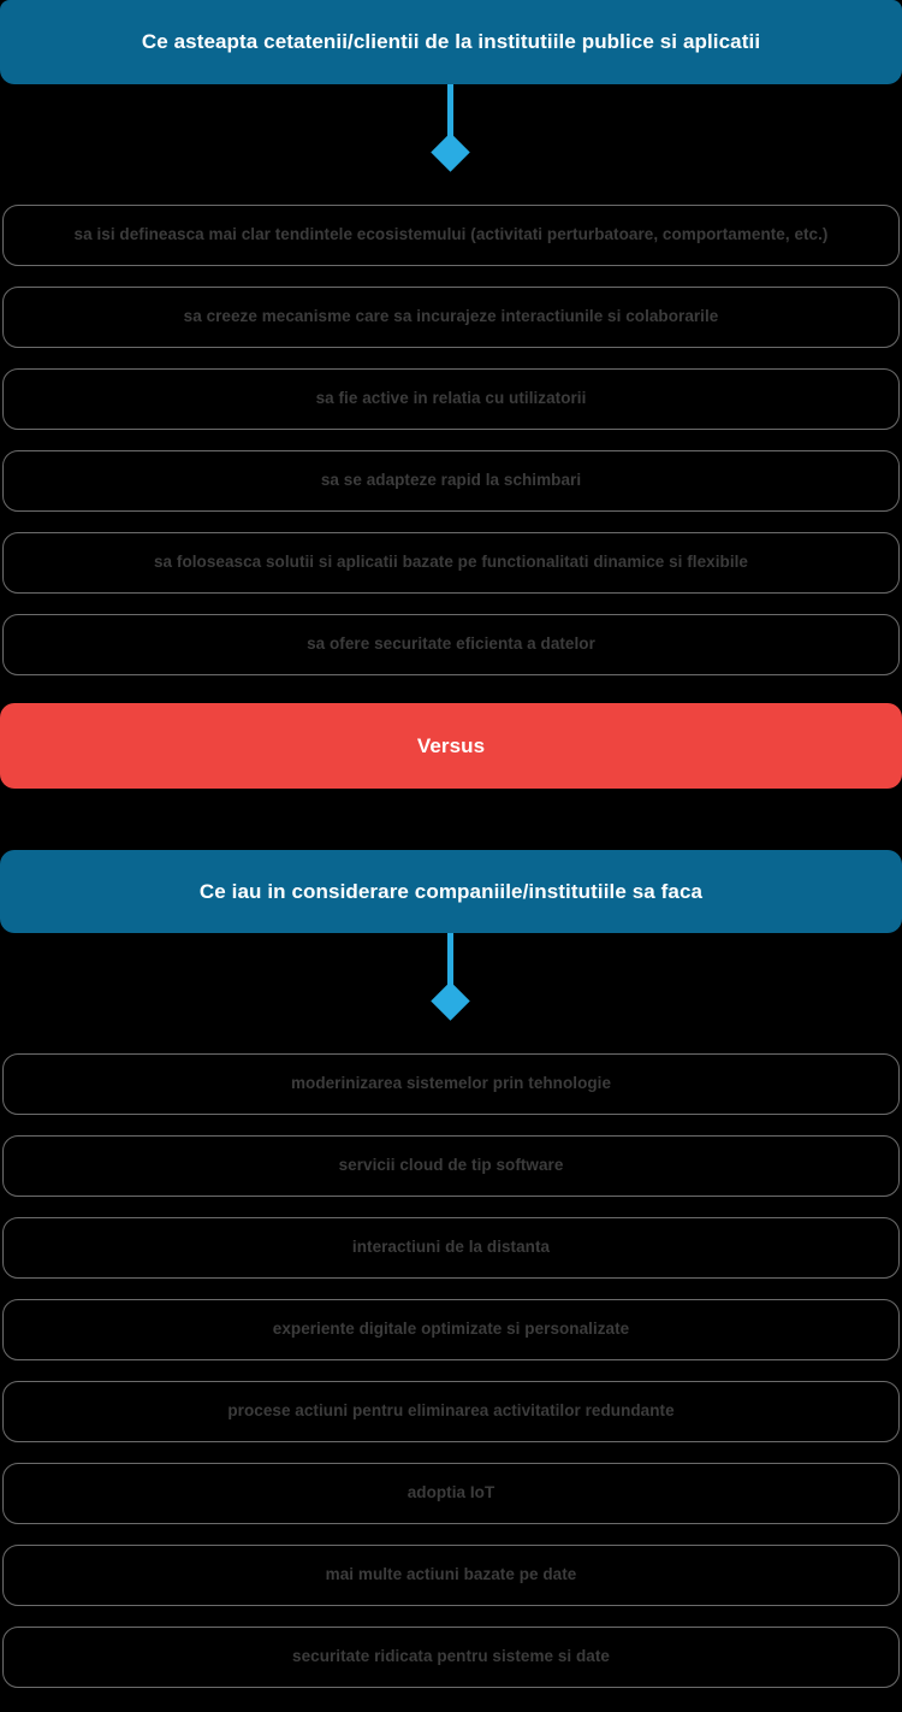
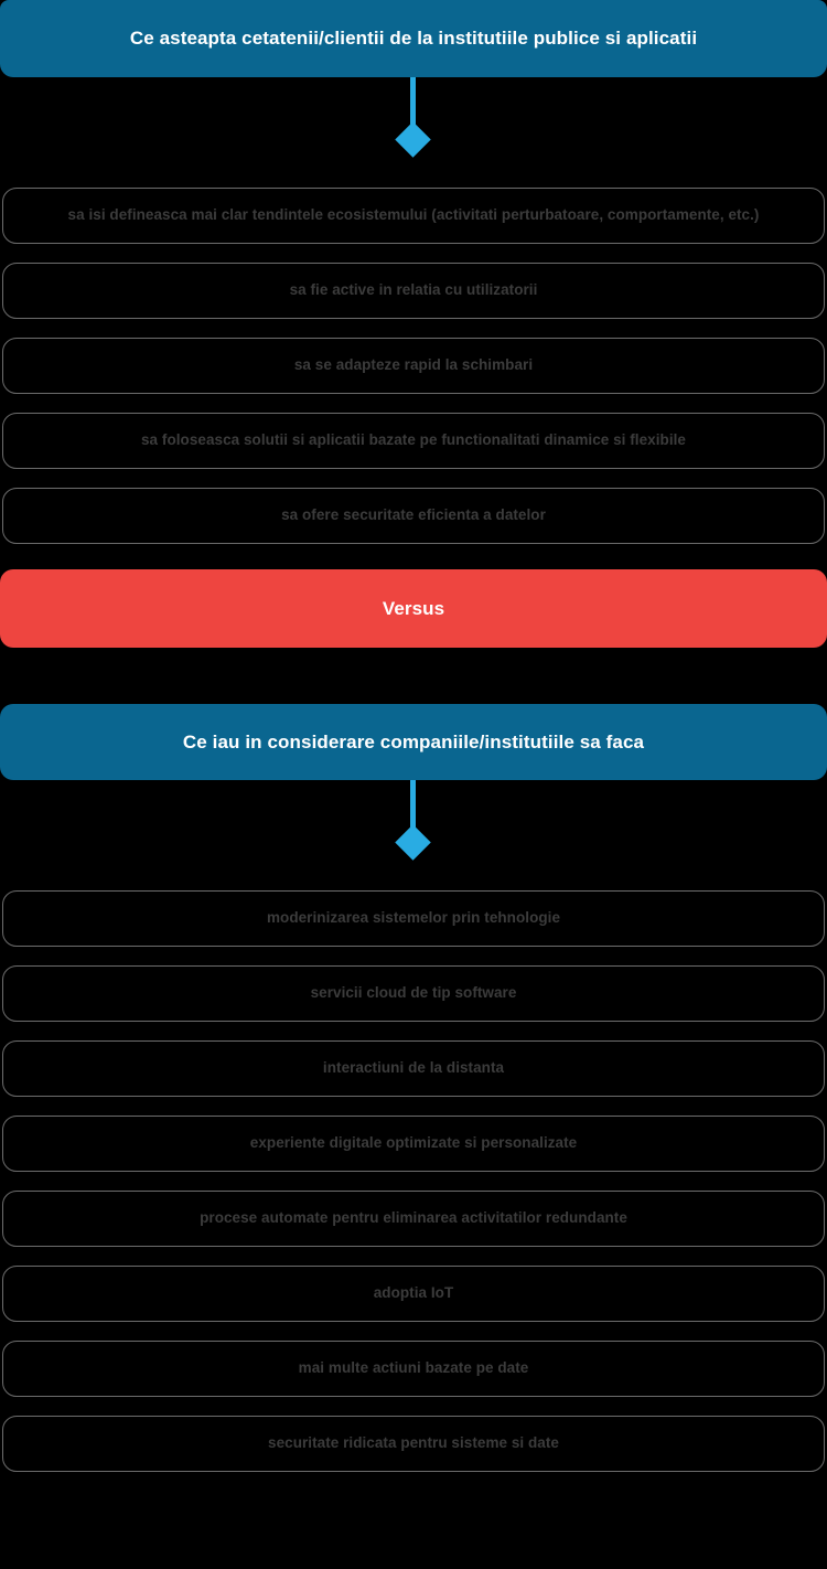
  Ce asteapta cetatenii/clientii de la institutiile publice si aplicatii
  sa isi defineasca mai clar tendintele ecosistemului (activitati perturbatoare, comportamente, etc.)
- sa creeze mecanisme care sa incurajeze interactiunile si colaborarile
  sa fie active in relatia cu utilizatorii
  sa se adapteze rapid la schimbari
  sa foloseasca solutii si aplicatii bazate pe functionalitati dinamice si flexibile
  sa ofere securitate eficienta a datelor
  Versus
  Ce iau in considerare companiile/institutiile sa faca
  moderinizarea sistemelor prin tehnologie
  servicii cloud de tip software
  interactiuni de la distanta
  experiente digitale optimizate si personalizate
- procese actiuni pentru eliminarea activitatilor redundante
+ procese automate pentru eliminarea activitatilor redundante
  adoptia IoT
  mai multe actiuni bazate pe date
  securitate ridicata pentru sisteme si date
